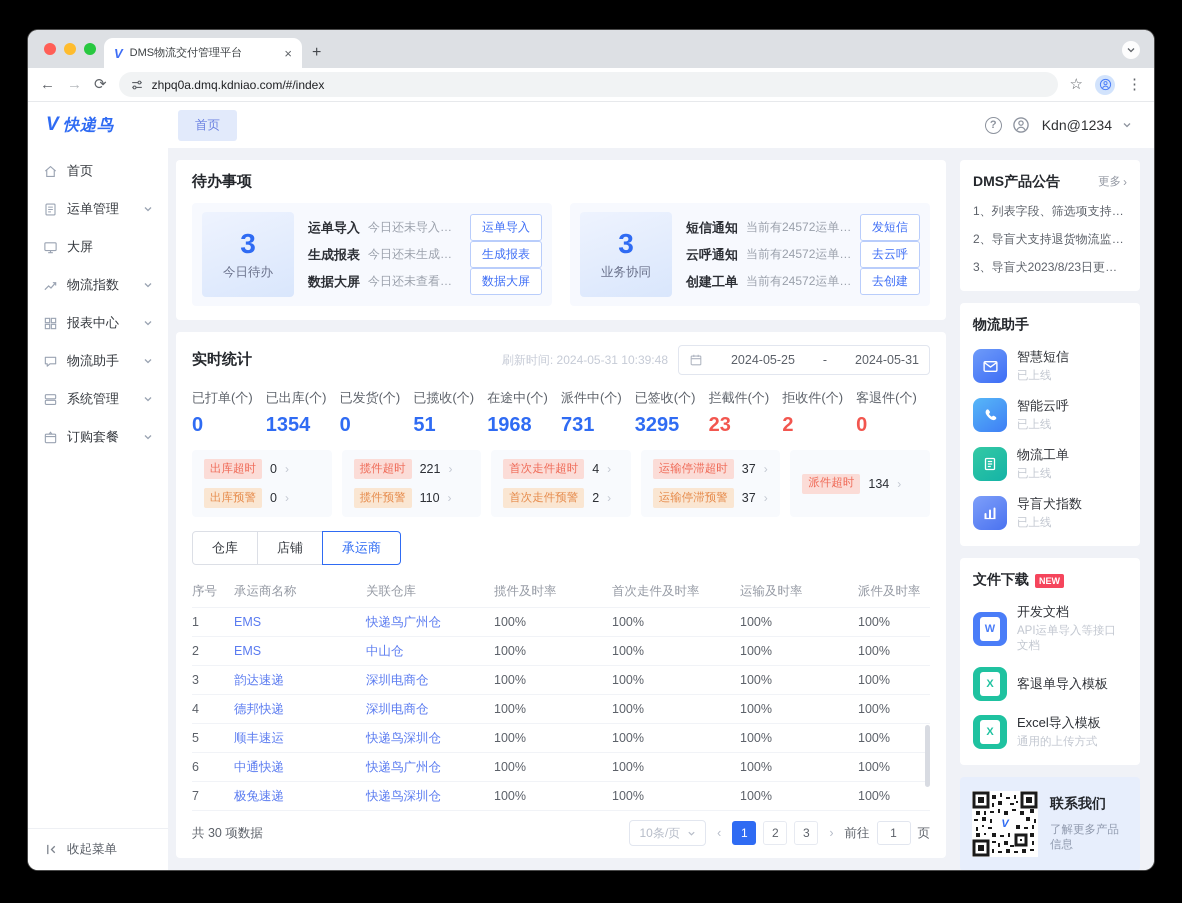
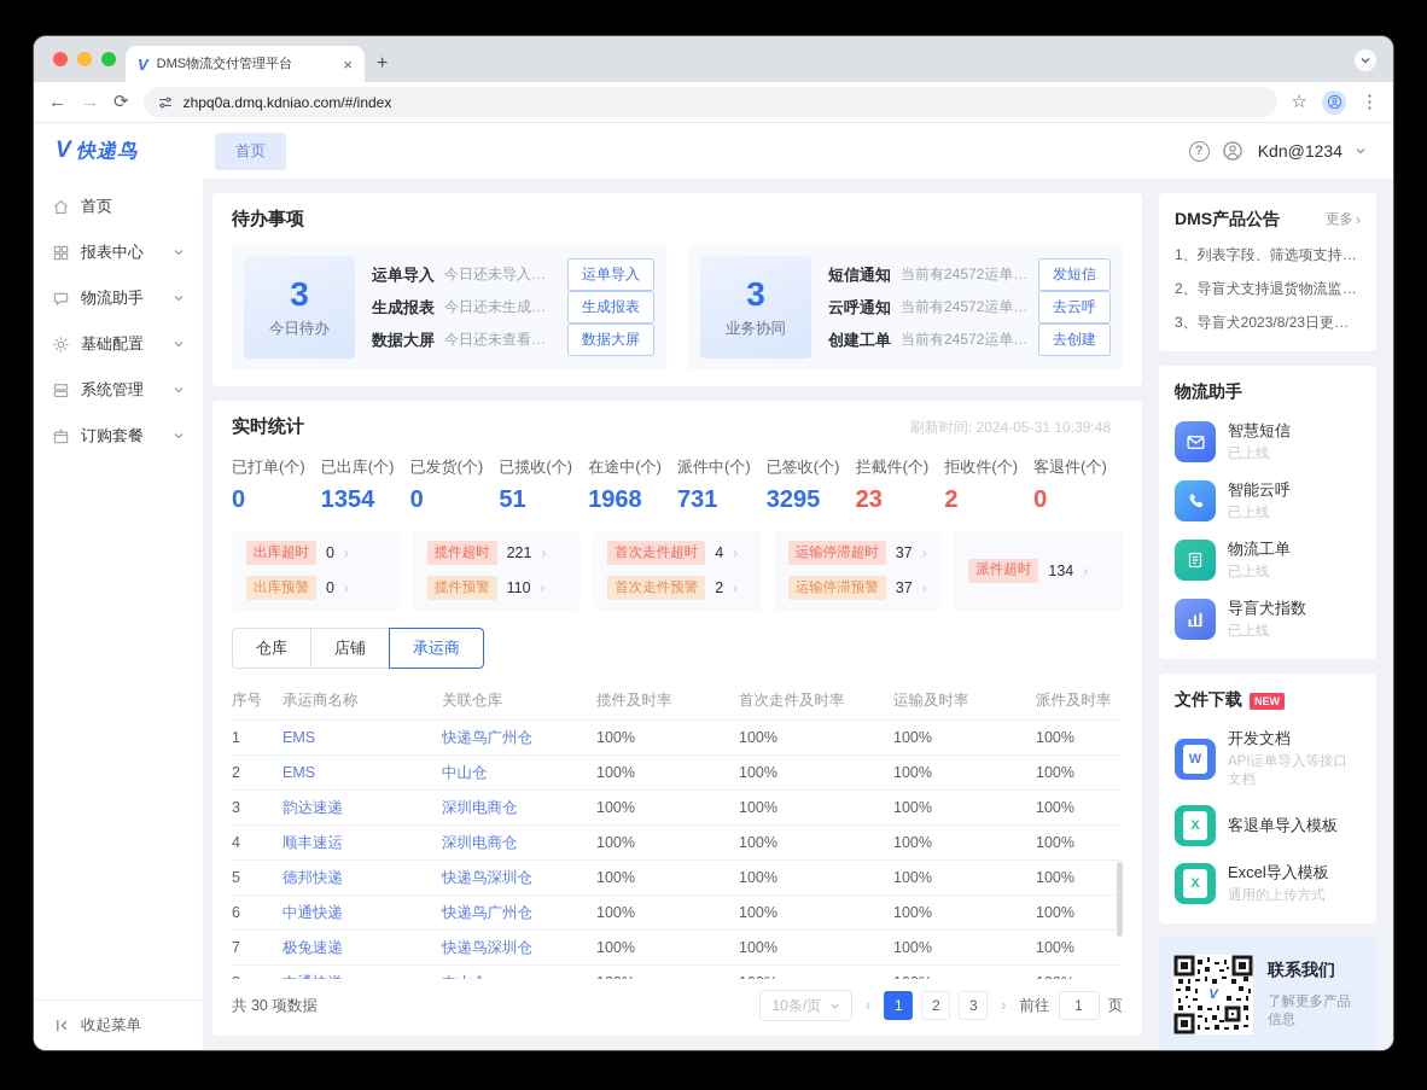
  V
  DMS物流交付管理平台
  ×
  +
  ←
  →
  ⟳
  zhpq0a.dmq.kdniao.com/#/index
  ☆
  ⋮
  V 快递鸟
  首页
  ?
  Kdn@1234
  首页
- 运单管理
- 大屏
- 物流指数
  报表中心
  物流助手
+ 基础配置
  系统管理
  订购套餐
  收起菜单
  待办事项
  3
  今日待办
  运单导入
  运单导入
  生成报表
  今日还未生成任何
  生成报表
  数据大屏
  数据大屏
  3
  业务协同
  短信通知
  发短信
  云呼通知
  去云呼
  创建工单
  去创建
  实时统计
  刷新时间: 2024-05-31 10:39:48
- 2024-05-25
- -
- 2024-05-31
  已打单(个)
  0
  已出库(个)
  1354
  已发货(个)
  0
  已揽收(个)
  51
  在途中(个)
  1968
  派件中(个)
  731
  已签收(个)
  3295
  拦截件(个)
  23
  拒收件(个)
  2
  客退件(个)
  0
  出库超时
  0
  ›
  出库预警
  0
  ›
  揽件超时
  221
  ›
  揽件预警
  110
  ›
  首次走件超时
  4
  ›
  首次走件预警
  2
  ›
  运输停滞超时
  37
  ›
  运输停滞预警
  37
  ›
  派件超时
  134
  ›
  仓库
  店铺
  承运商
  序号
  承运商名称
  关联仓库
  揽件及时率
  首次走件及时率
  运输及时率
  派件及时率
  1
  EMS
  快递鸟广州仓
  100%
  100%
  100%
  100%
  2
  EMS
  中山仓
  100%
  100%
  100%
  100%
  3
  韵达速递
  深圳电商仓
  100%
  100%
  100%
  100%
  4
- 德邦快递
+ 顺丰速运
  深圳电商仓
  100%
  100%
  100%
  100%
  5
- 顺丰速运
+ 德邦快递
  快递鸟深圳仓
  100%
  100%
  100%
  100%
  6
  中通快递
  快递鸟广州仓
  100%
  100%
  100%
  100%
  7
  极兔速递
  快递鸟深圳仓
  100%
  100%
  100%
  100%
  共 30 项数据
  10条/页
  ‹
  1
  2
  3
  ›
  前往
  1
  页
  DMS产品公告
  更多
  ›
  2、导盲犬支持退货物流监控
  3、导盲犬2023/8/23日更新公
  物流助手
  智慧短信
  已上线
  智能云呼
  已上线
  物流工单
  已上线
  导盲犬指数
  已上线
  文件下载
  NEW
  W
  开发文档
  API运单导入等接口文档
  X
  客退单导入模板
  X
  Excel导入模板
  通用的上传方式
  V
  联系我们
  了解更多产品信息
